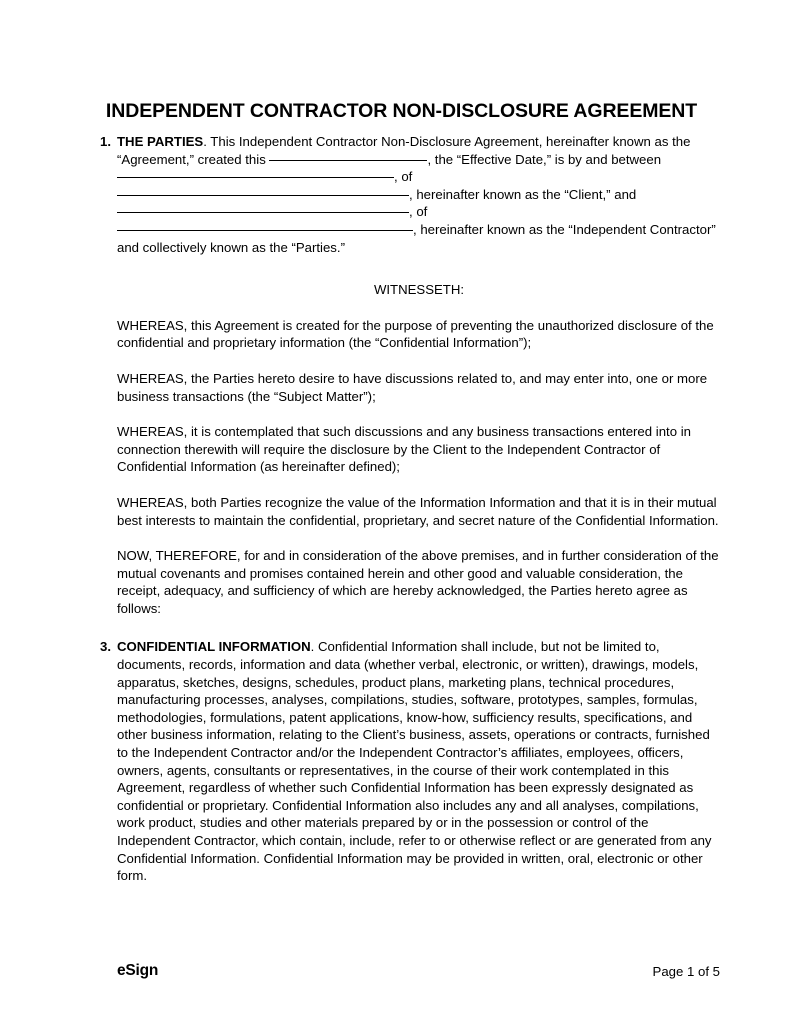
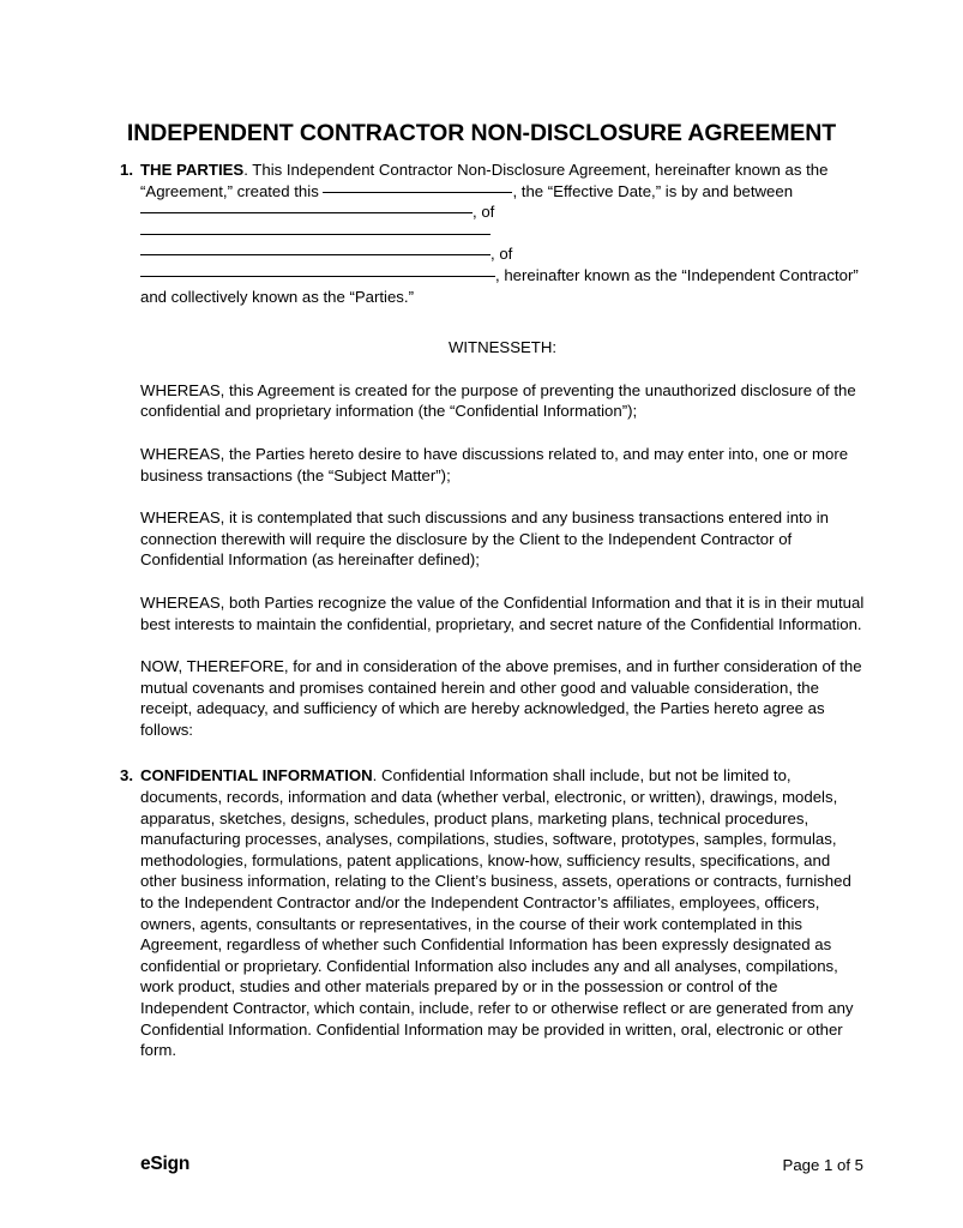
  INDEPENDENT CONTRACTOR NON-DISCLOSURE AGREEMENT
  1.
  THE PARTIES. This Independent Contractor Non-Disclosure Agreement, hereinafter known as the “Agreement,” created this , the “Effective Date,” is by and between , of
- , hereinafter known as the “Client,” and
  , of , hereinafter known as the “Independent Contractor” and collectively known as the “Parties.”
  WITNESSETH:
  WHEREAS, this Agreement is created for the purpose of preventing the unauthorized disclosure of the confidential and proprietary information (the “Confidential Information”);
  WHEREAS, the Parties hereto desire to have discussions related to, and may enter into, one or more business transactions (the “Subject Matter”);
  WHEREAS, it is contemplated that such discussions and any business transactions entered into in connection therewith will require the disclosure by the Client to the Independent Contractor of Confidential Information (as hereinafter defined);
- WHEREAS, both Parties recognize the value of the Information Information and that it is in their mutual best interests to maintain the confidential, proprietary, and secret nature of the Confidential Information.
+ WHEREAS, both Parties recognize the value of the Confidential Information and that it is in their mutual best interests to maintain the confidential, proprietary, and secret nature of the Confidential Information.
  NOW, THEREFORE, for and in consideration of the above premises, and in further consideration of the mutual covenants and promises contained herein and other good and valuable consideration, the receipt, adequacy, and sufficiency of which are hereby acknowledged, the Parties hereto agree as follows:
  3.
  CONFIDENTIAL INFORMATION. Confidential Information shall include, but not be limited to, documents, records, information and data (whether verbal, electronic, or written), drawings, models, apparatus, sketches, designs, schedules, product plans, marketing plans, technical procedures, manufacturing processes, analyses, compilations, studies, software, prototypes, samples, formulas, methodologies, formulations, patent applications, know-how, sufficiency results, specifications, and other business information, relating to the Client’s business, assets, operations or contracts, furnished to the Independent Contractor and/or the Independent Contractor’s affiliates, employees, officers, owners, agents, consultants or representatives, in the course of their work contemplated in this Agreement, regardless of whether such Confidential Information has been expressly designated as confidential or proprietary. Confidential Information also includes any and all analyses, compilations, work product, studies and other materials prepared by or in the possession or control of the Independent Contractor, which contain, include, refer to or otherwise reflect or are generated from any Confidential Information. Confidential Information may be provided in written, oral, electronic or other form.
  eSign
  Page 1 of 5
